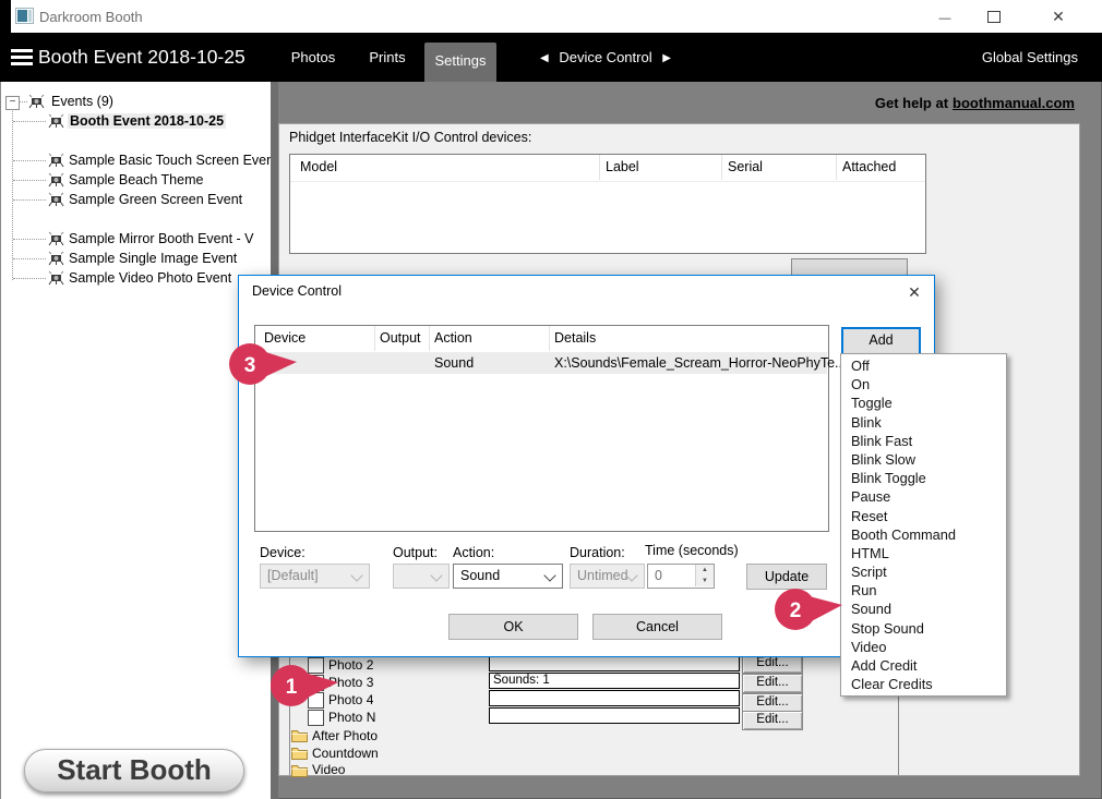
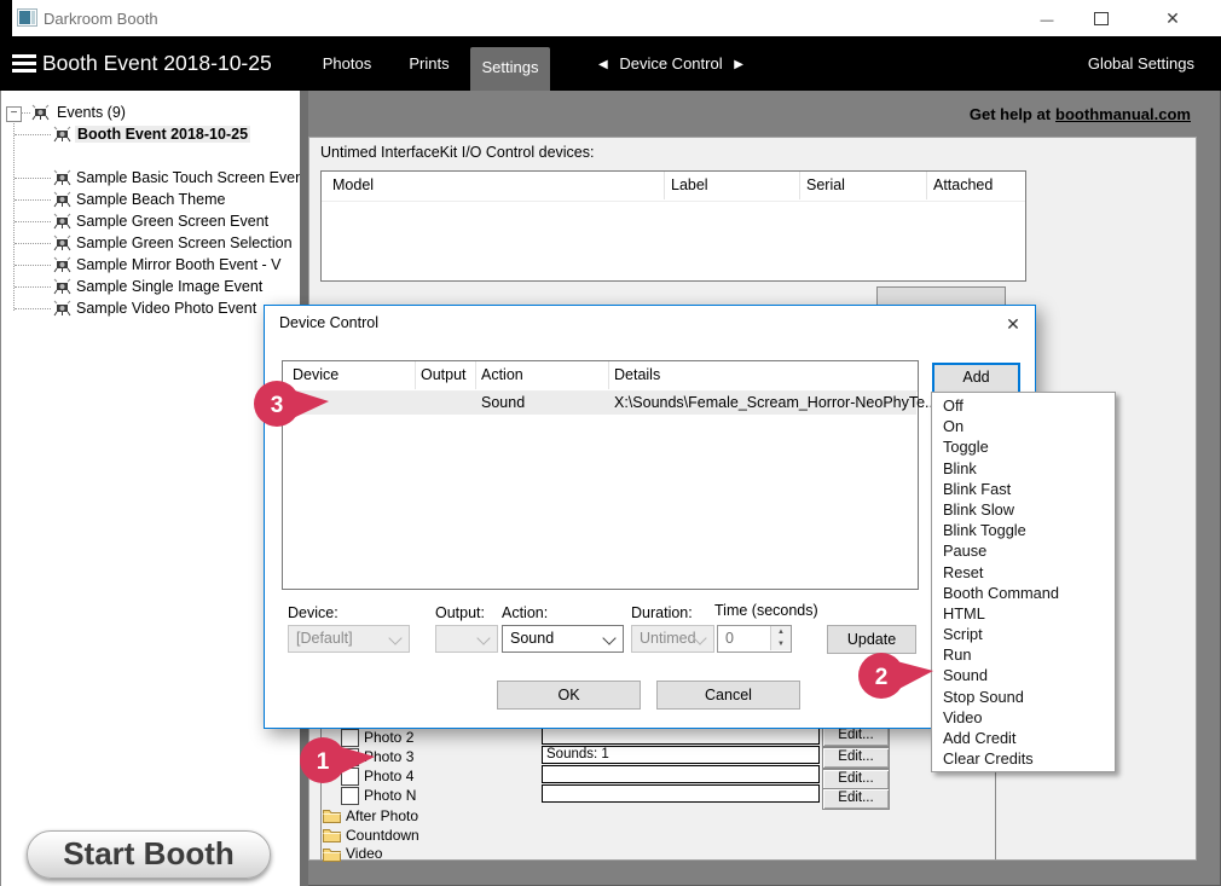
  Darkroom Booth
  —
  ✕
  Booth Event 2018-10-25
  Photos
  Prints
  Settings
  ◀ Device Control ▶
  Global Settings
  −
  Events (9)
  Booth Event 2018-10-25
  Sample Basic Touch Screen Eve
  Sample Beach Theme
  Sample Green Screen Event
+ Sample Green Screen Selection
  Sample Mirror Booth Event - V
  Sample Single Image Event
  Sample Video Photo Event
  Get help at boothmanual.com
- Phidget InterfaceKit I/O Control devices:
+ Untimed InterfaceKit I/O Control devices:
  Model
  Label
  Serial
  Attached
  Photo 2
  Edit...
  hoto 3
  Sounds: 1
  Edit...
  Photo 4
  Edit...
  Photo N
  Edit...
  After Photo
  Countdown
  Video
  Device Control
  ✕
  Device
  Output
  Action
  Details
  Sound
  X:\Sounds\Female_Scream_Horror-NeoPhyTe.
  Add
  Device:
  Output:
  Action:
  Duration:
  Time (seconds)
  [Default]
  Sound
  Untimed
  0
  Update
  OK
  Cancel
  Off
  On
  Toggle
  Blink
  Blink Fast
  Blink Slow
  Blink Toggle
  Pause
  Reset
  Booth Command
  HTML
  Script
  Run
  Sound
  Stop Sound
  Video
  Add Credit
  Clear Credits
  3
  2
  1
  Start Booth
